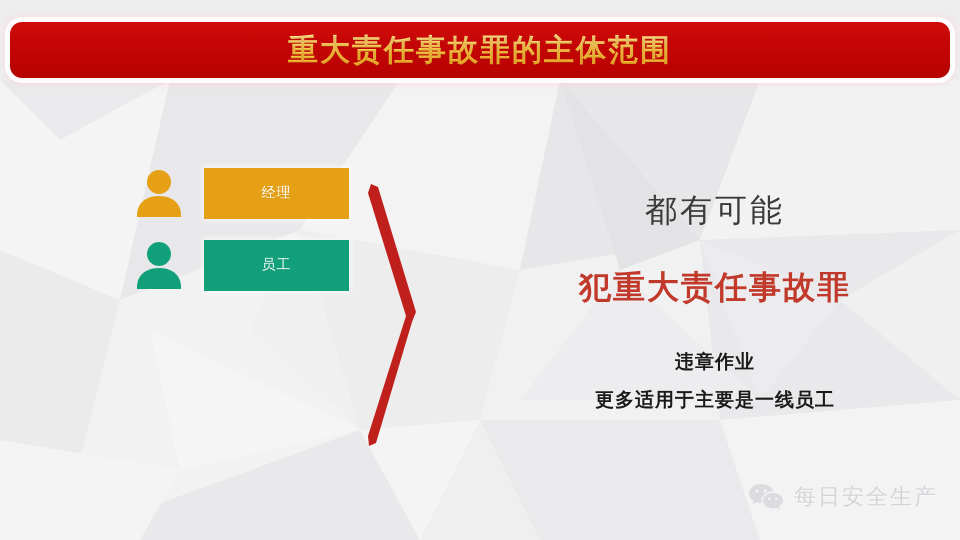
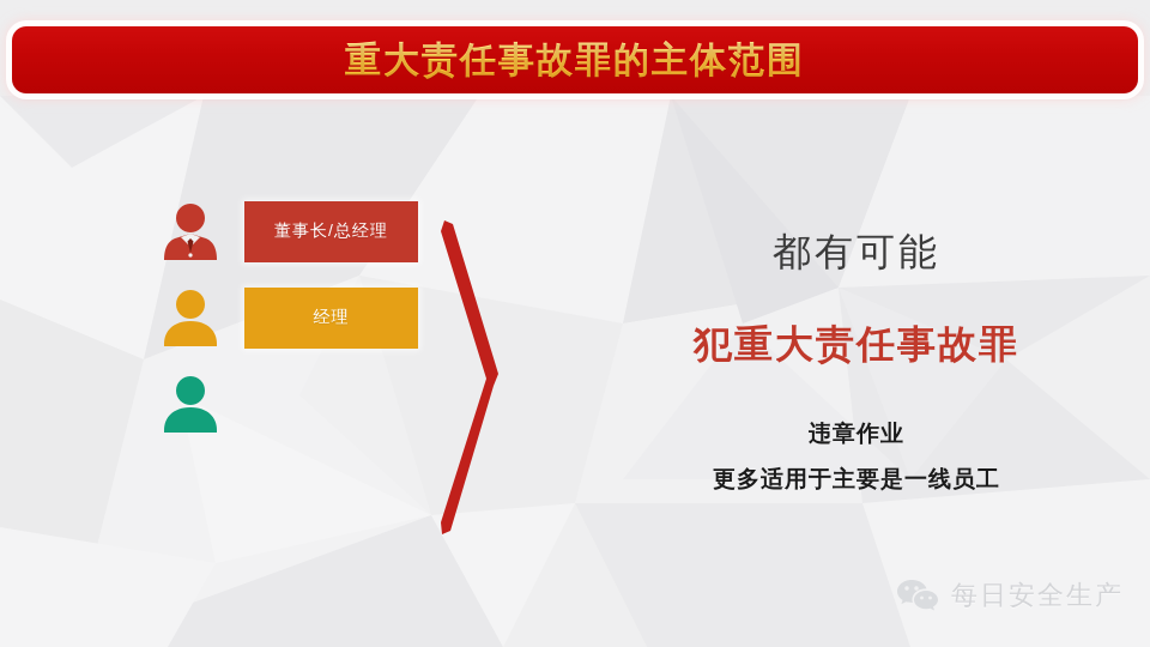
  重大责任事故罪的主体范围
+ 董事长/总经理
  经理
- 员工
  都有可能
  犯重大责任事故罪
  违章作业
  更多适用于主要是一线员工
  每日安全生产
